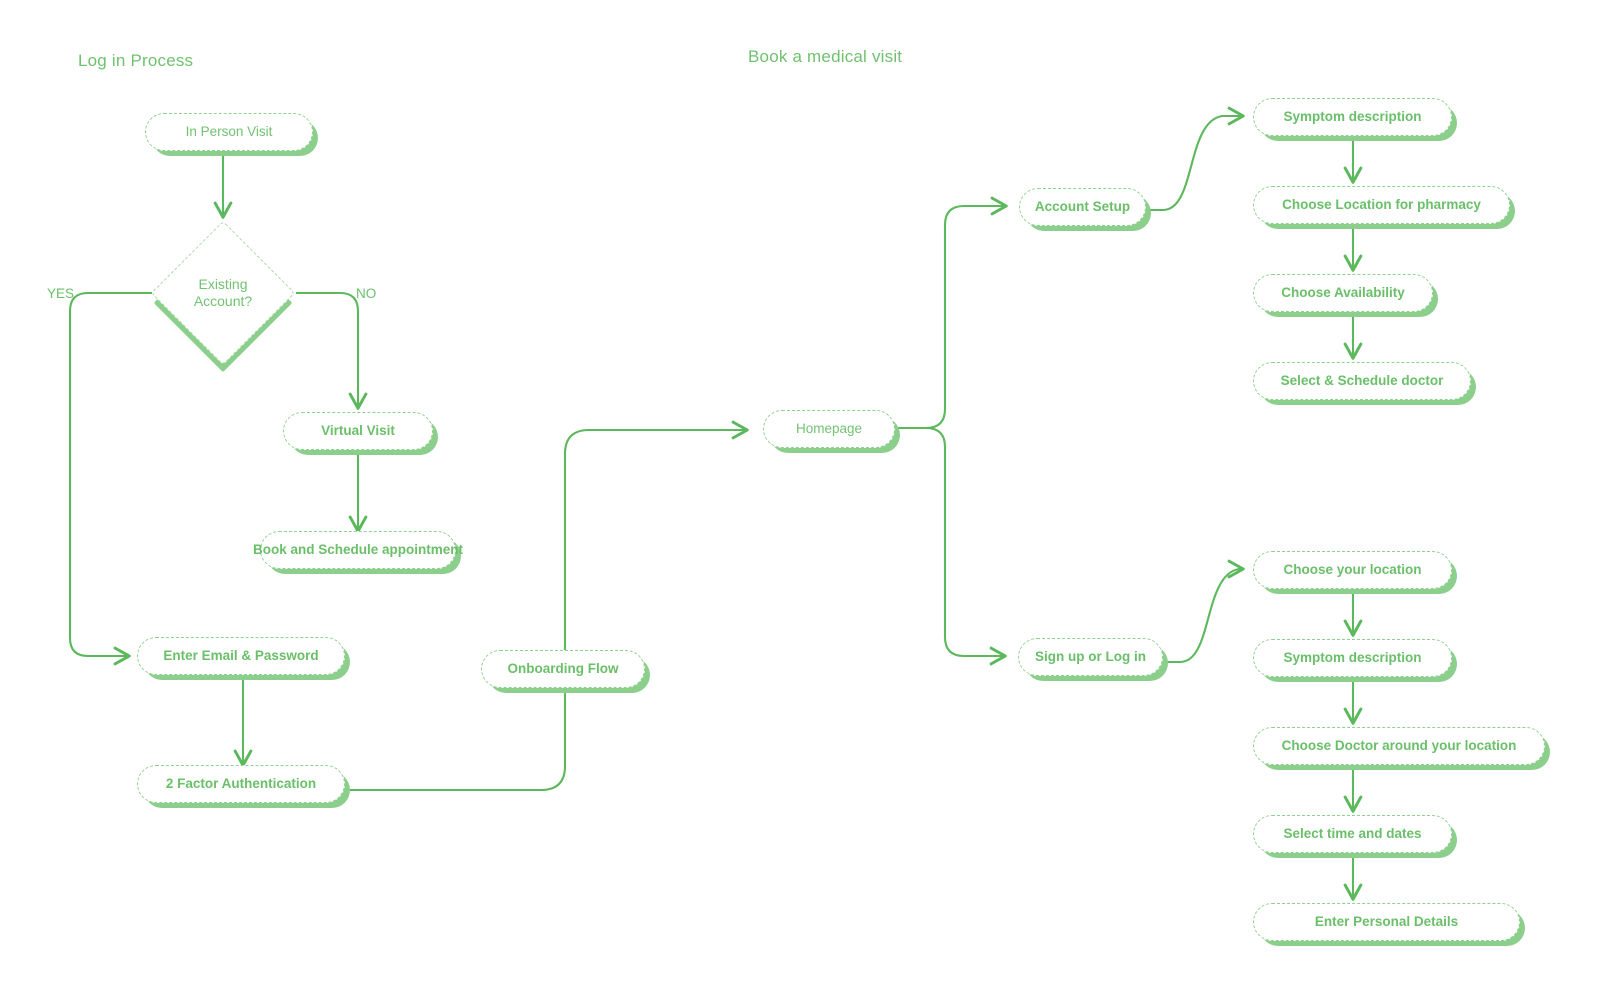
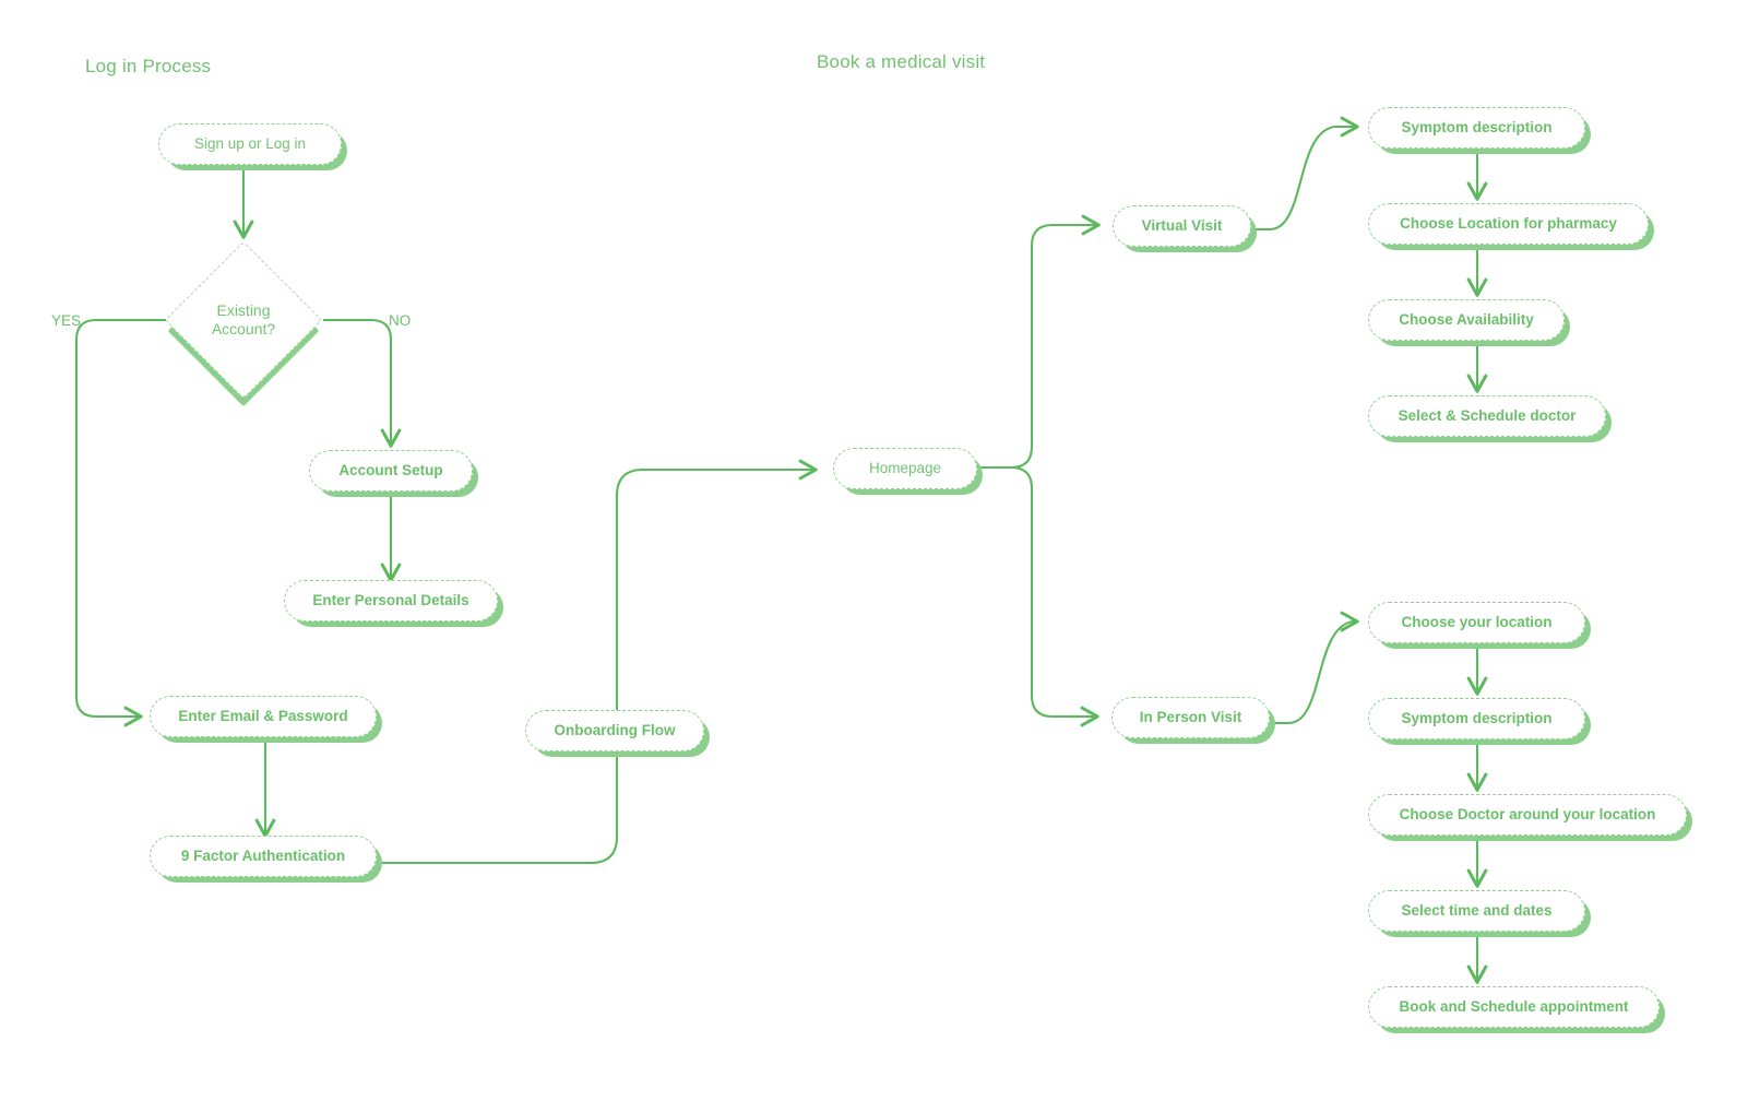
  Log in Process
  Book a medical visit
  YES
  NO
- In Person Visit
+ Sign up or Log in
  Existing
  Account?
- Virtual Visit
+ Account Setup
- Book and Schedule appointment
+ Enter Personal Details
  Enter Email & Password
- 2 Factor Authentication
+ 9 Factor Authentication
  Onboarding Flow
  Homepage
- Account Setup
+ Virtual Visit
- Sign up or Log in
+ In Person Visit
  Symptom description
  Choose Location for pharmacy
  Choose Availability
  Select & Schedule doctor
  Choose your location
  Symptom description
  Choose Doctor around your location
  Select time and dates
- Enter Personal Details
+ Book and Schedule appointment
